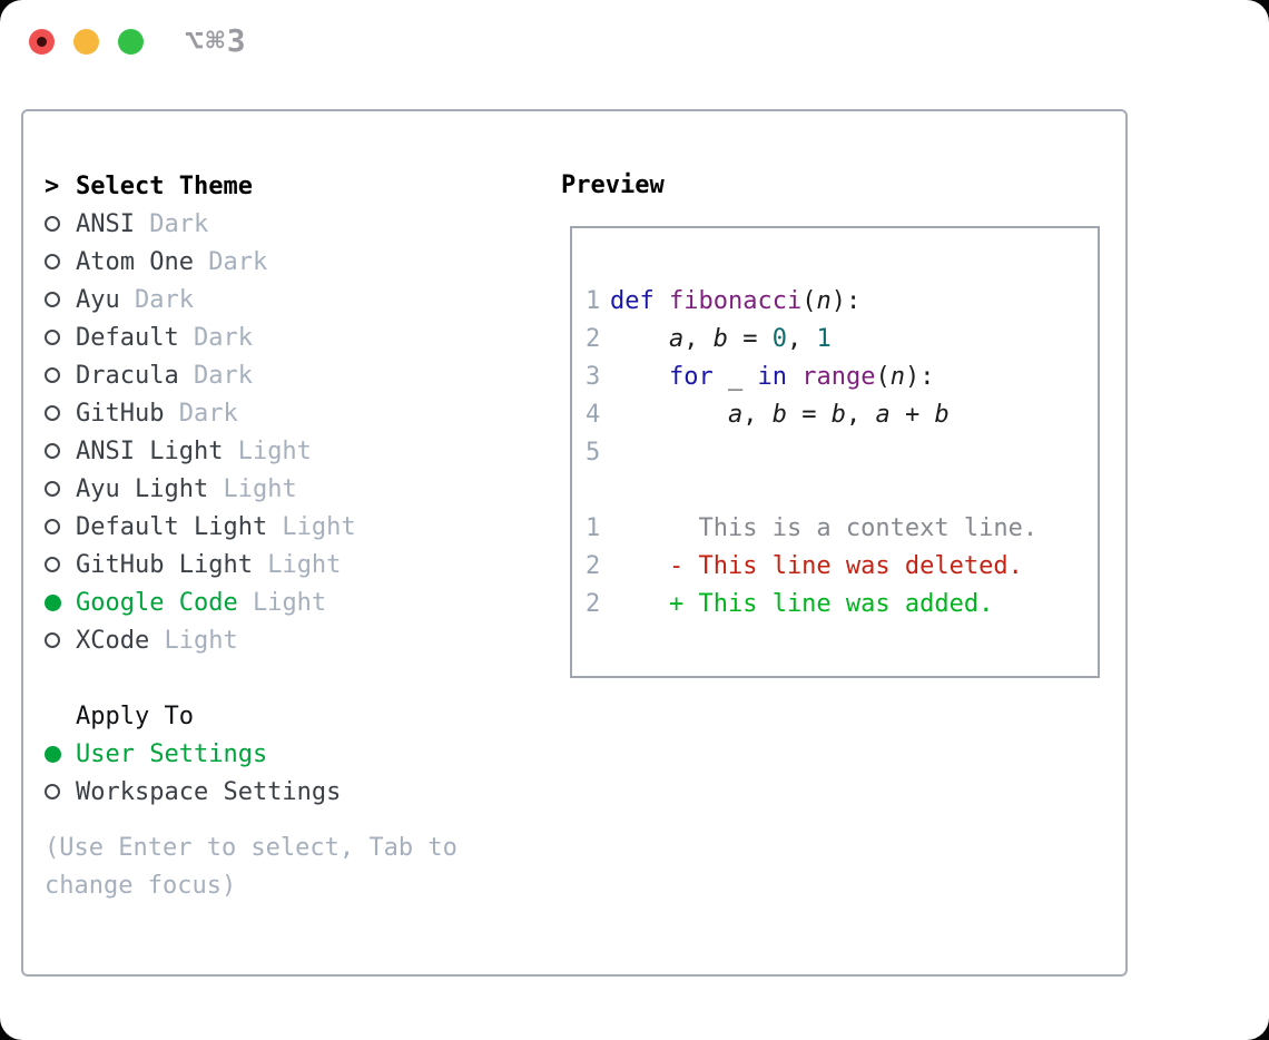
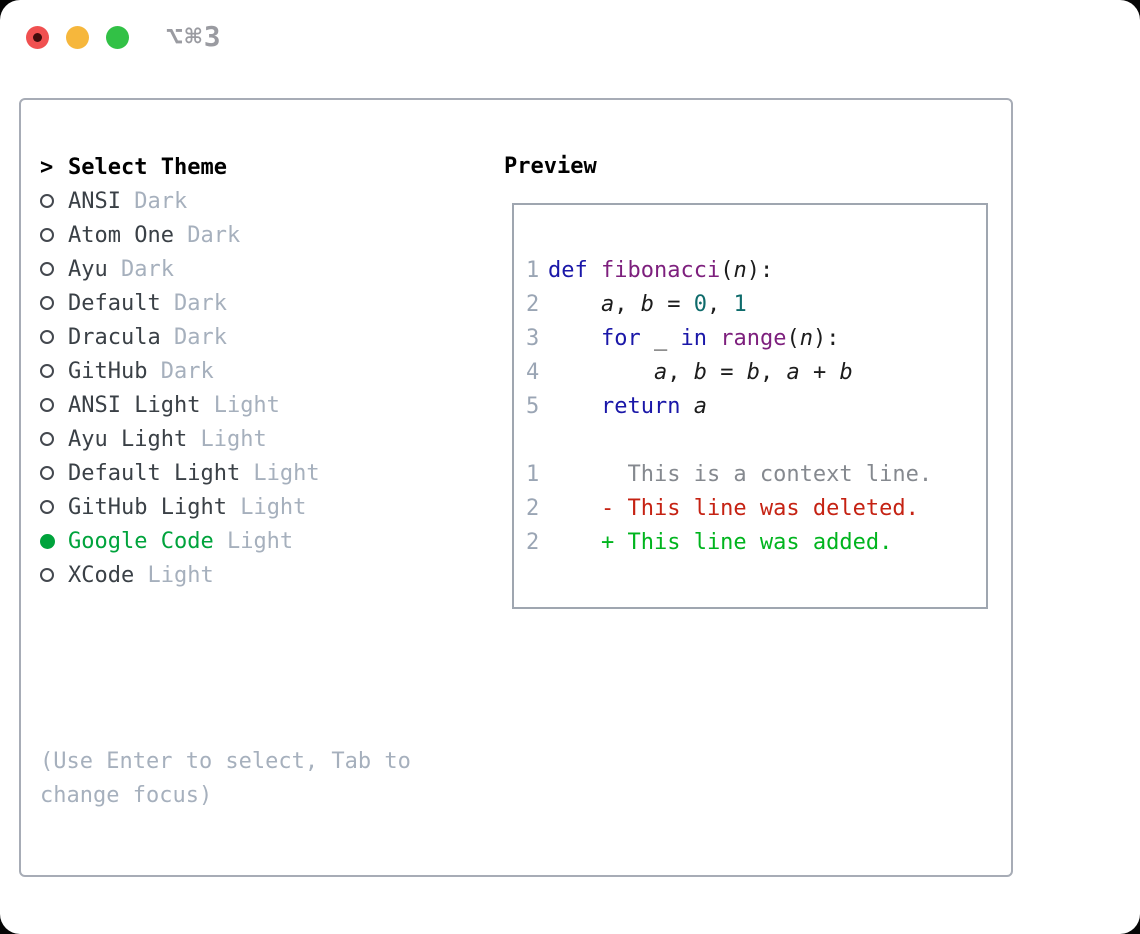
  ⌥⌘3
  >
  Select Theme
  ANSI
  Dark
  Atom One
  Dark
  Ayu
  Dark
  Default
  Dark
  Dracula
  Dark
  GitHub
  Dark
  ANSI Light
  Light
  Ayu Light
  Light
  Default Light
  Light
  GitHub Light
  Light
  Google Code
  Light
  XCode
  Light
- Apply To
- User Settings
- Workspace Settings
  (Use Enter to select, Tab to change focus)
  Preview
  1
  def fibonacci(n):
  2
  a, b = 0, 1
  3
  for _ in range(n):
  4
  a, b = b, a + b
  5
+ return a
  1
  This is a context line.
  2
  - This line was deleted.
  2
  + This line was added.
